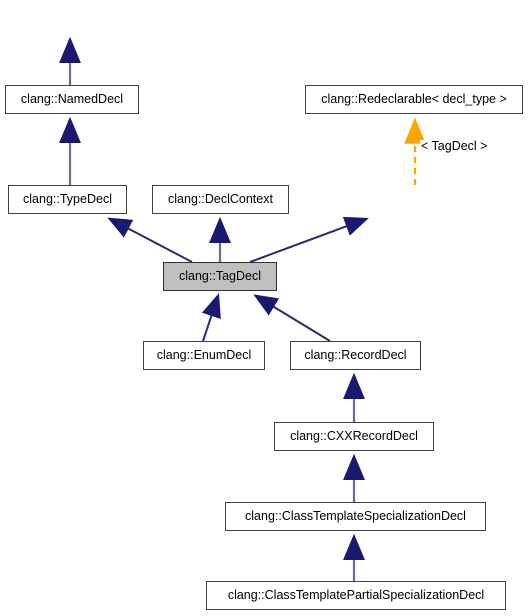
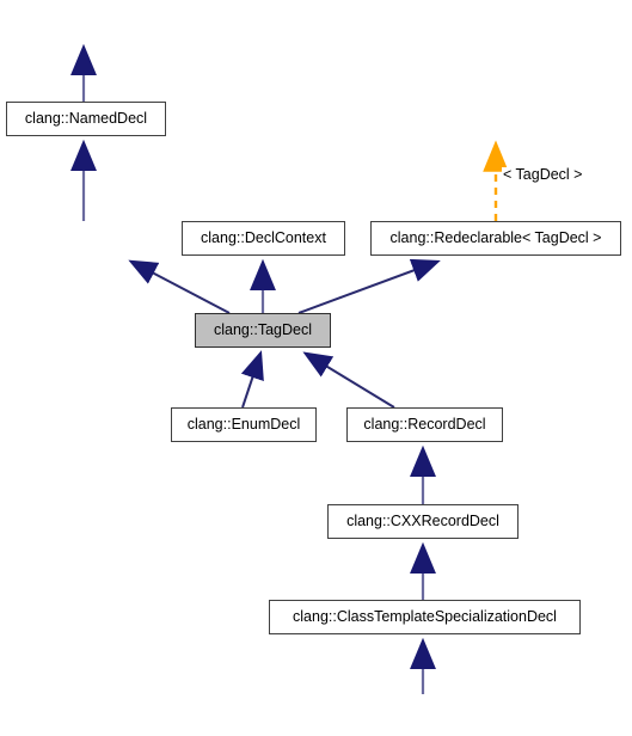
  clang::NamedDecl
- clang::Redeclarable< decl_type >
- clang::TypeDecl
  clang::DeclContext
+ clang::Redeclarable< TagDecl >
  clang::TagDecl
  clang::EnumDecl
  clang::RecordDecl
  clang::CXXRecordDecl
  clang::ClassTemplateSpecializationDecl
- clang::ClassTemplatePartialSpecializationDecl
  < TagDecl >
